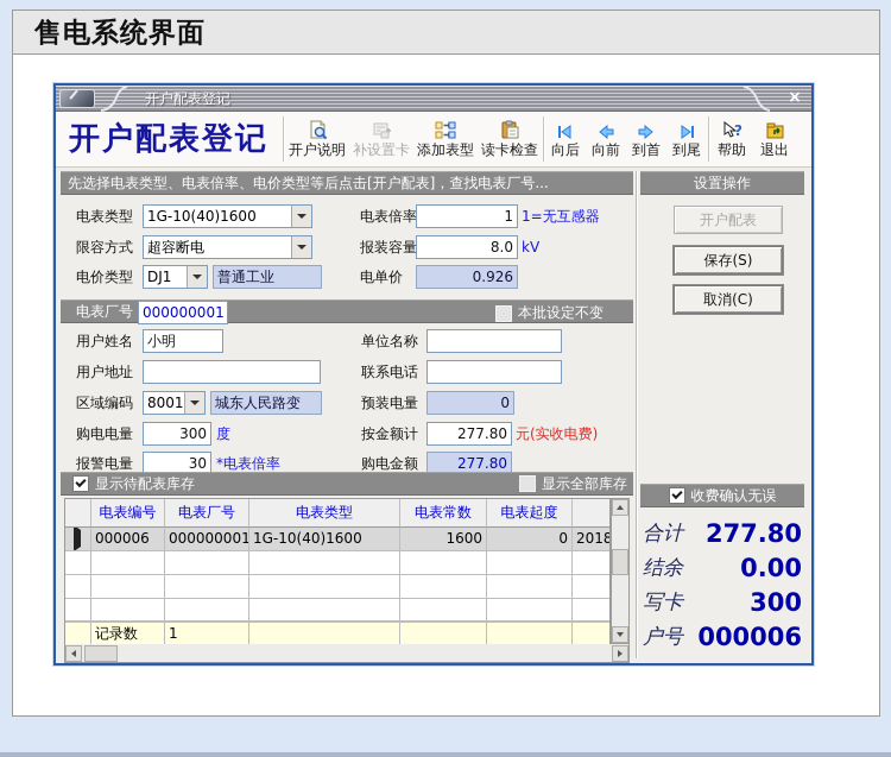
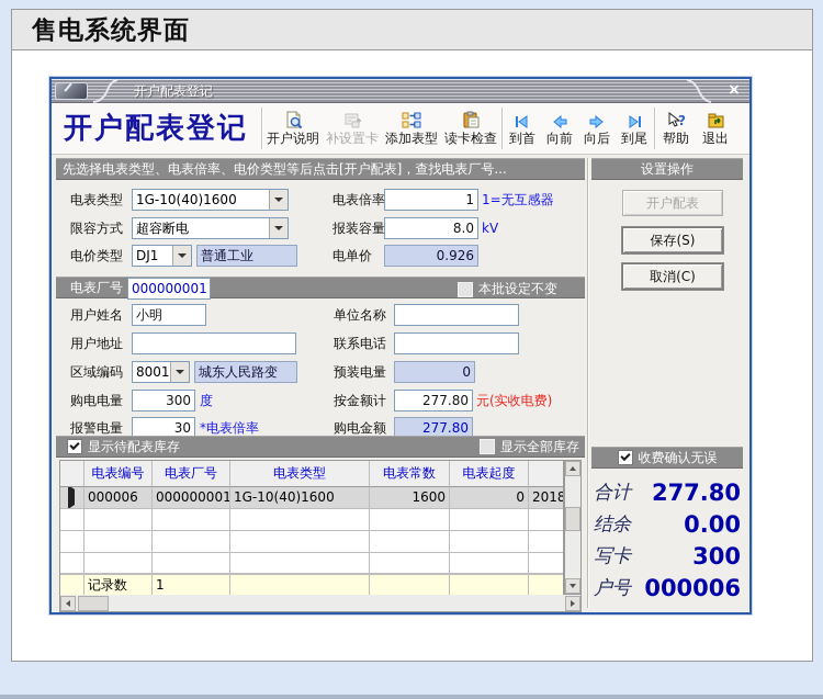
  售电系统界面
  开户配表登记
  ×
  开户配表登记
  开户说明
  补设置卡
  添加表型
  读卡检查
- 向后
+ 到首
  向前
- 到首
+ 向后
  到尾
  ?
  帮助
  退出
  先选择电表类型、电表倍率、电价类型等后点击[开户配表]，查找电表厂号...
  设置操作
  电表类型
  1G-10(40)1600
  电表倍率
  1
  1=无互感器
  限容方式
  超容断电
  报装容量
  8.0
  kV
  电价类型
  DJ1
  普通工业
  电单价
  0.926
  电表厂号
  000000001
  本批设定不变
  用户姓名
  小明
  单位名称
  用户地址
  联系电话
  区域编码
  8001
  城东人民路变
  预装电量
  0
  购电电量
  300
  度
  按金额计
  277.80
  元(实收电费)
  报警电量
  30
  *电表倍率
  购电金额
  277.80
  显示待配表库存
  显示全部库存
  电表编号
  电表厂号
  电表类型
  电表常数
  电表起度
  000006
  000000001
  1G-10(40)1600
  1600
  0
  2018
  记录数
  1
  开户配表
  保存(S)
  取消(C)
  收费确认无误
  合计
  277.80
  结余
  0.00
  写卡
  300
  户号
  000006
